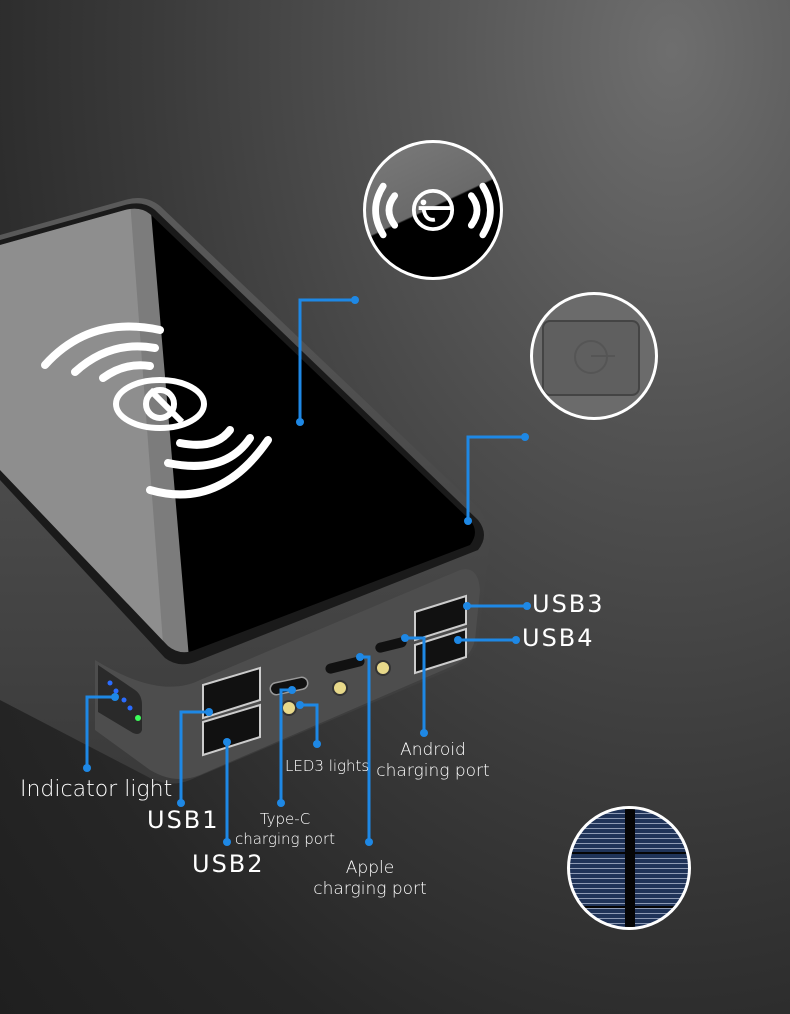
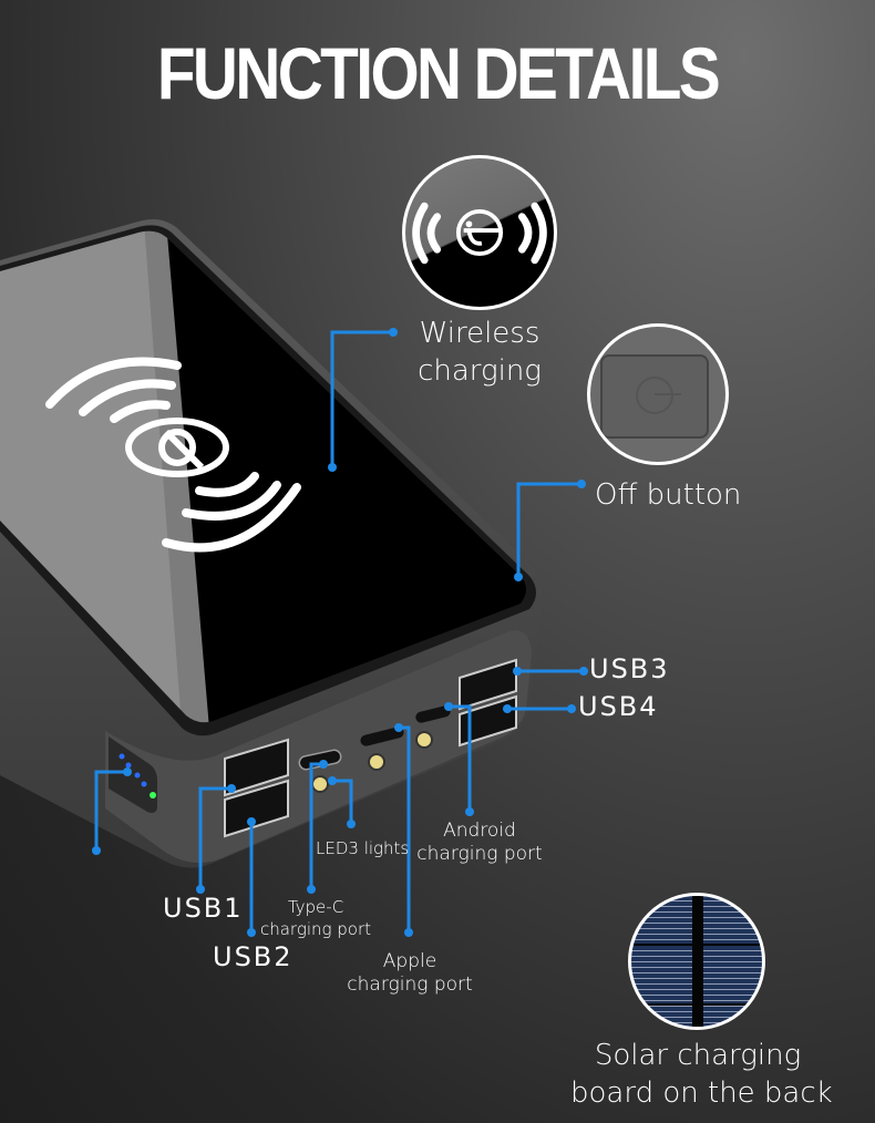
+ FUNCTION DETAILS
+ Wireless
+ charging
+ Off button
  USB3
  USB4
- Indicator light
  USB1
  USB2
  LED3 lights
  Type-C
  charging port
  Android
  charging port
  Apple
  charging port
+ Solar charging
+ board on the back
